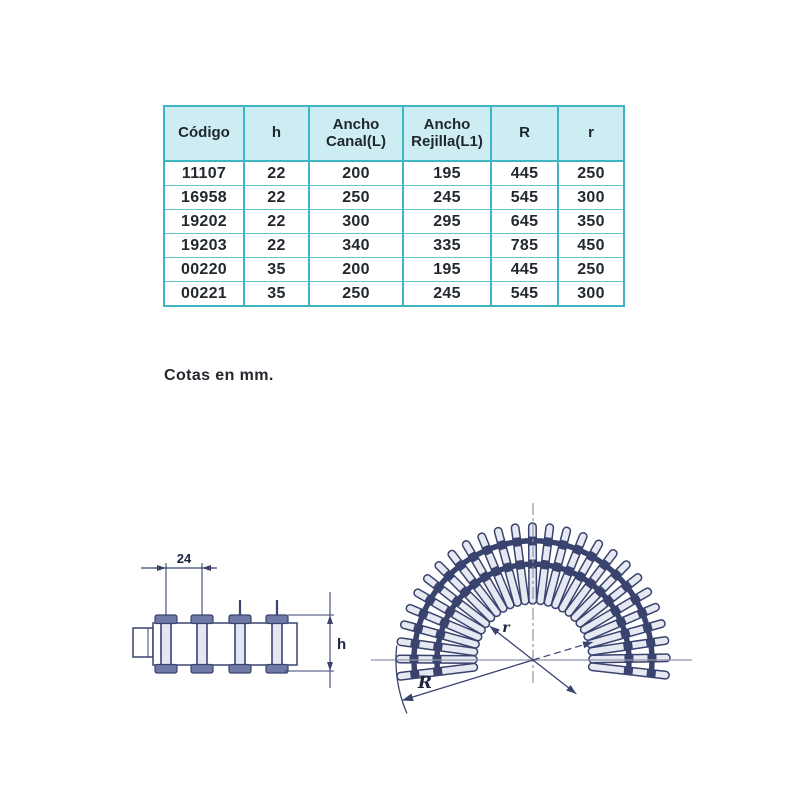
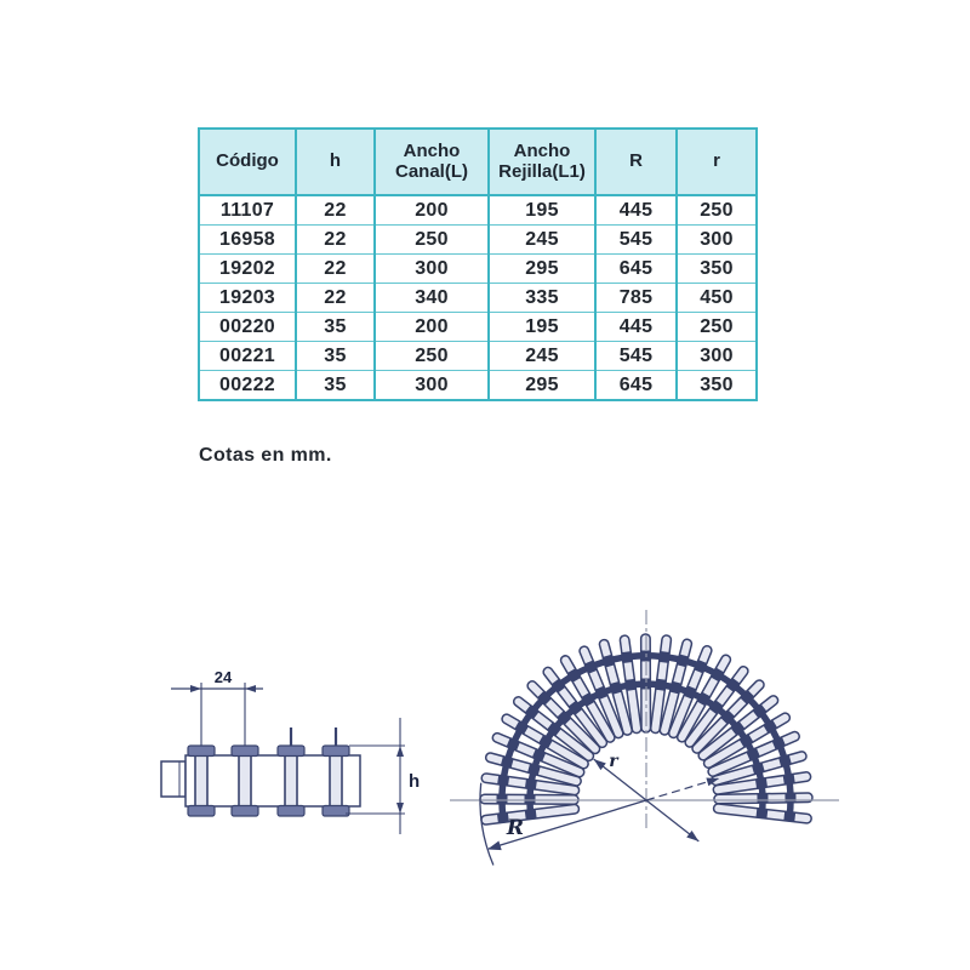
  Código	h	Ancho Canal(L)	Ancho Rejilla(L1)	R	r
  11107	22	200	195	445	250
  16958	22	250	245	545	300
  19202	22	300	295	645	350
  19203	22	340	335	785	450
  00220	35	200	195	445	250
  00221	35	250	245	545	300
+ 00222	35	300	295	645	350
  Cotas en mm.
  24
  h
  R
  r
